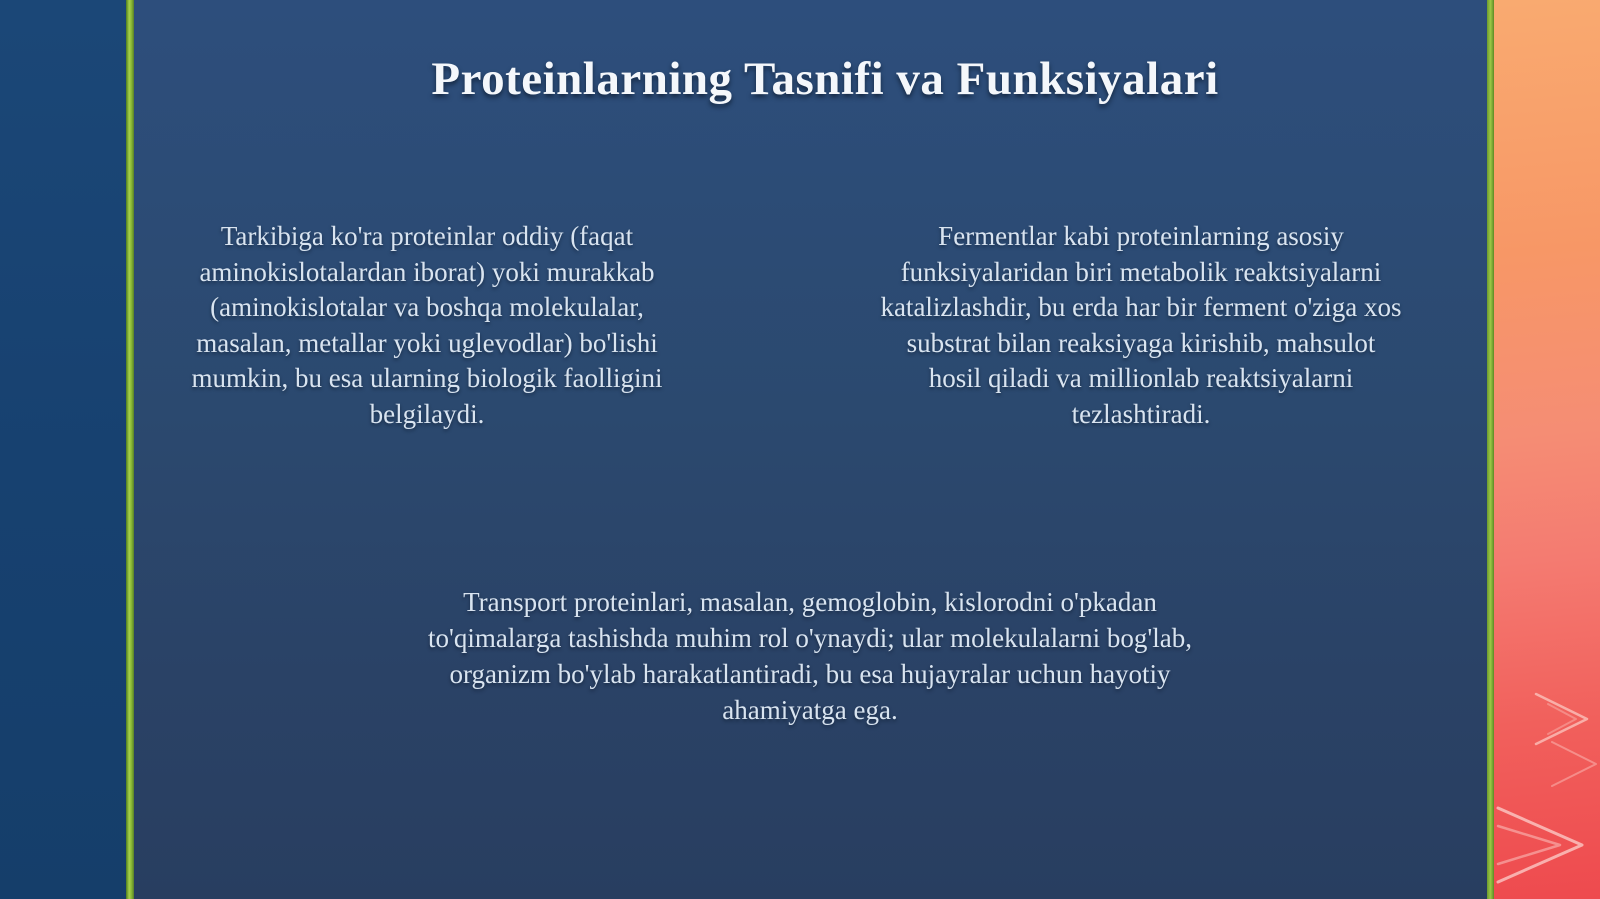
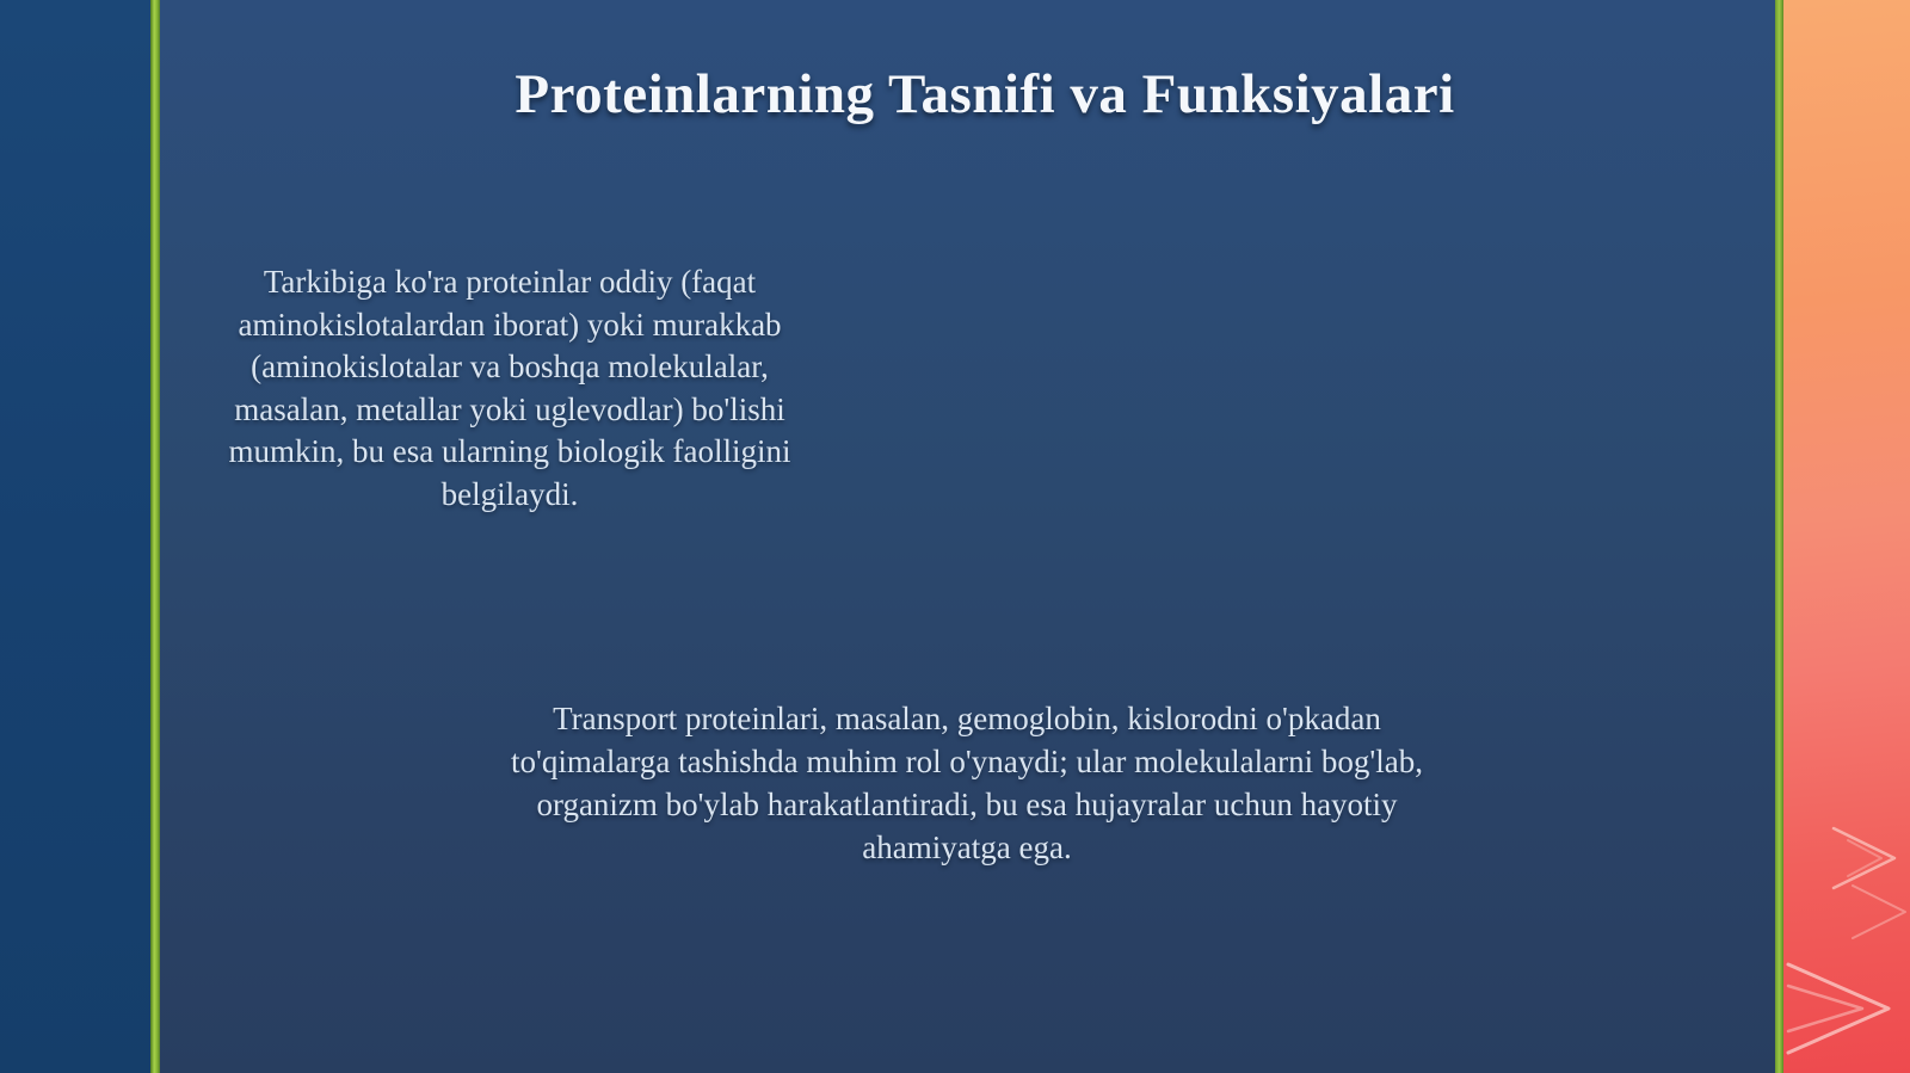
  Proteinlarning Tasnifi va Funksiyalari
  Tarkibiga ko'ra proteinlar oddiy (faqat
  aminokislotalardan iborat) yoki murakkab
  (aminokislotalar va boshqa molekulalar,
  masalan, metallar yoki uglevodlar) bo'lishi
  mumkin, bu esa ularning biologik faolligini
  belgilaydi.
- Fermentlar kabi proteinlarning asosiy
- funksiyalaridan biri metabolik reaktsiyalarni
- katalizlashdir, bu erda har bir ferment o'ziga xos
- substrat bilan reaksiyaga kirishib, mahsulot
- hosil qiladi va millionlab reaktsiyalarni
- tezlashtiradi.
  Transport proteinlari, masalan, gemoglobin, kislorodni o'pkadan
  to'qimalarga tashishda muhim rol o'ynaydi; ular molekulalarni bog'lab,
  organizm bo'ylab harakatlantiradi, bu esa hujayralar uchun hayotiy
  ahamiyatga ega.
